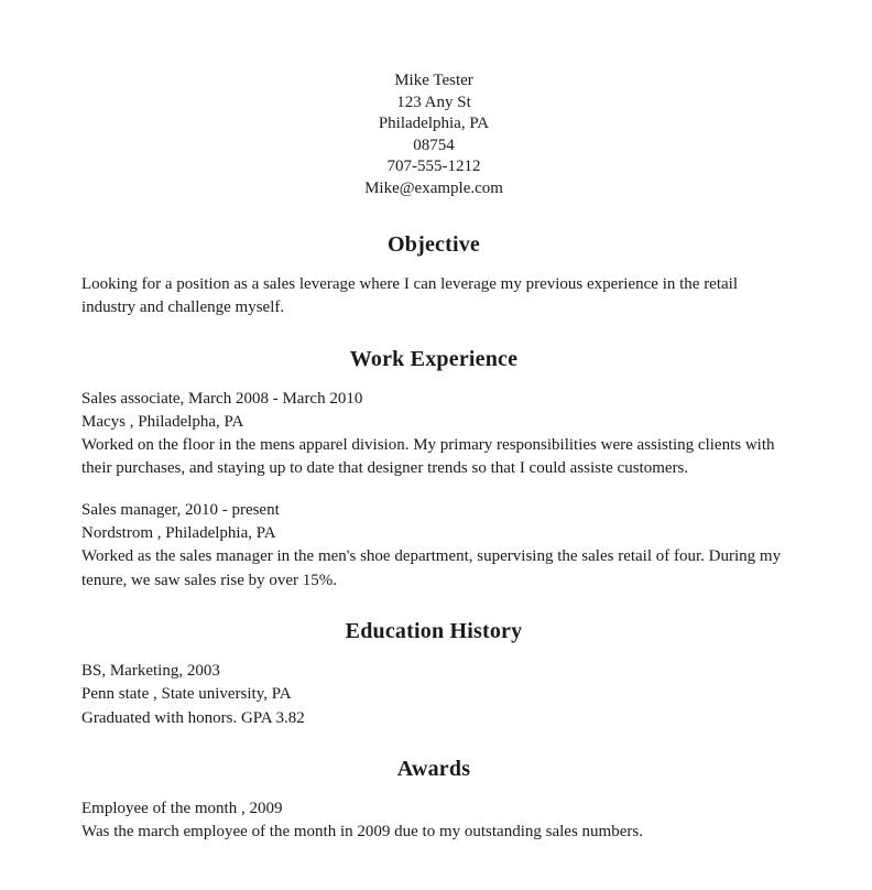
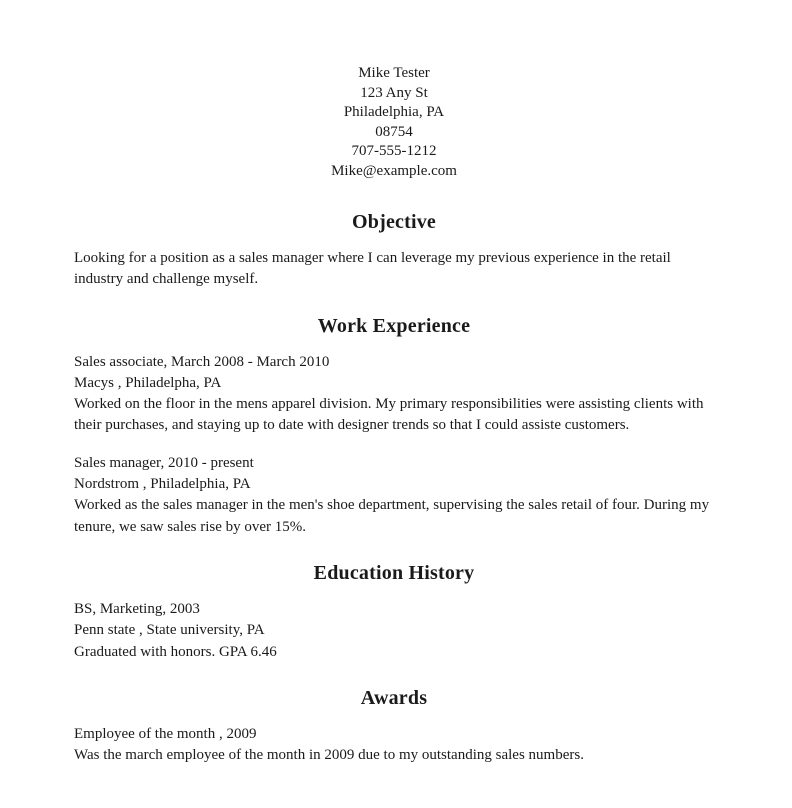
  Mike Tester
  123 Any St
  Philadelphia, PA
  08754
  707-555-1212
  Mike@example.com
  Objective
- Looking for a position as a sales leverage where I can leverage my previous experience in the retail industry and challenge myself.
+ Looking for a position as a sales manager where I can leverage my previous experience in the retail industry and challenge myself.
  Work Experience
  Sales associate, March 2008 - March 2010
  Macys , Philadelpha, PA
- Worked on the floor in the mens apparel division. My primary responsibilities were assisting clients with their purchases, and staying up to date that designer trends so that I could assiste customers.
+ Worked on the floor in the mens apparel division. My primary responsibilities were assisting clients with their purchases, and staying up to date with designer trends so that I could assiste customers.
  Sales manager, 2010 - present
  Nordstrom , Philadelphia, PA
  Worked as the sales manager in the men's shoe department, supervising the sales retail of four. During my tenure, we saw sales rise by over 15%.
  Education History
  BS, Marketing, 2003
  Penn state , State university, PA
- Graduated with honors. GPA 3.82
+ Graduated with honors. GPA 6.46
  Awards
  Employee of the month , 2009
  Was the march employee of the month in 2009 due to my outstanding sales numbers.
